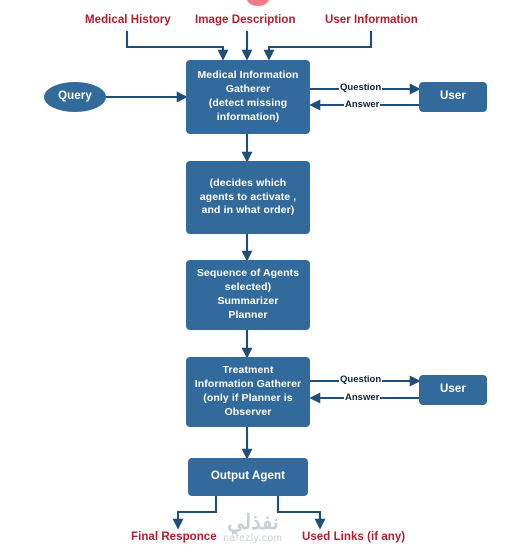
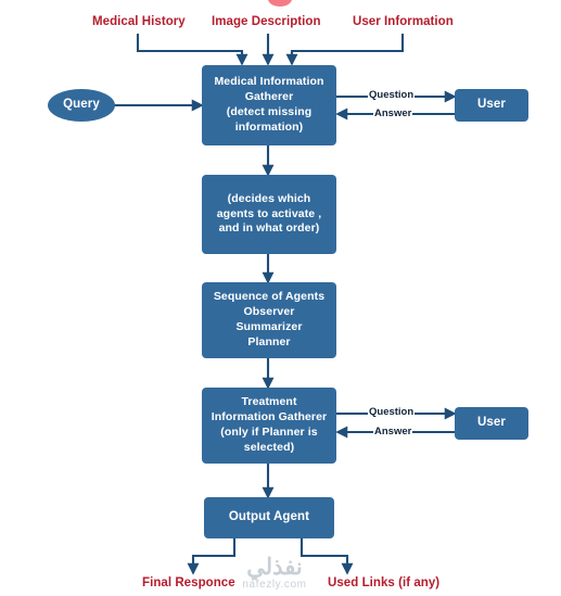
  Medical History
  Image Description
  User Information
  Query
  Medical Information
  Gatherer
  (detect missing
  information)
  User
  Question
  Answer
  (decides which
  agents to activate ,
  and in what order)
  Sequence of Agents
- selected)
+ Observer
  Summarizer
  Planner
  Treatment
  Information Gatherer
  (only if Planner is
- Observer
+ selected)
  User
  Question
  Answer
  Output Agent
  نفذلي
  nafezly.com
  Final Responce
  Used Links (if any)
